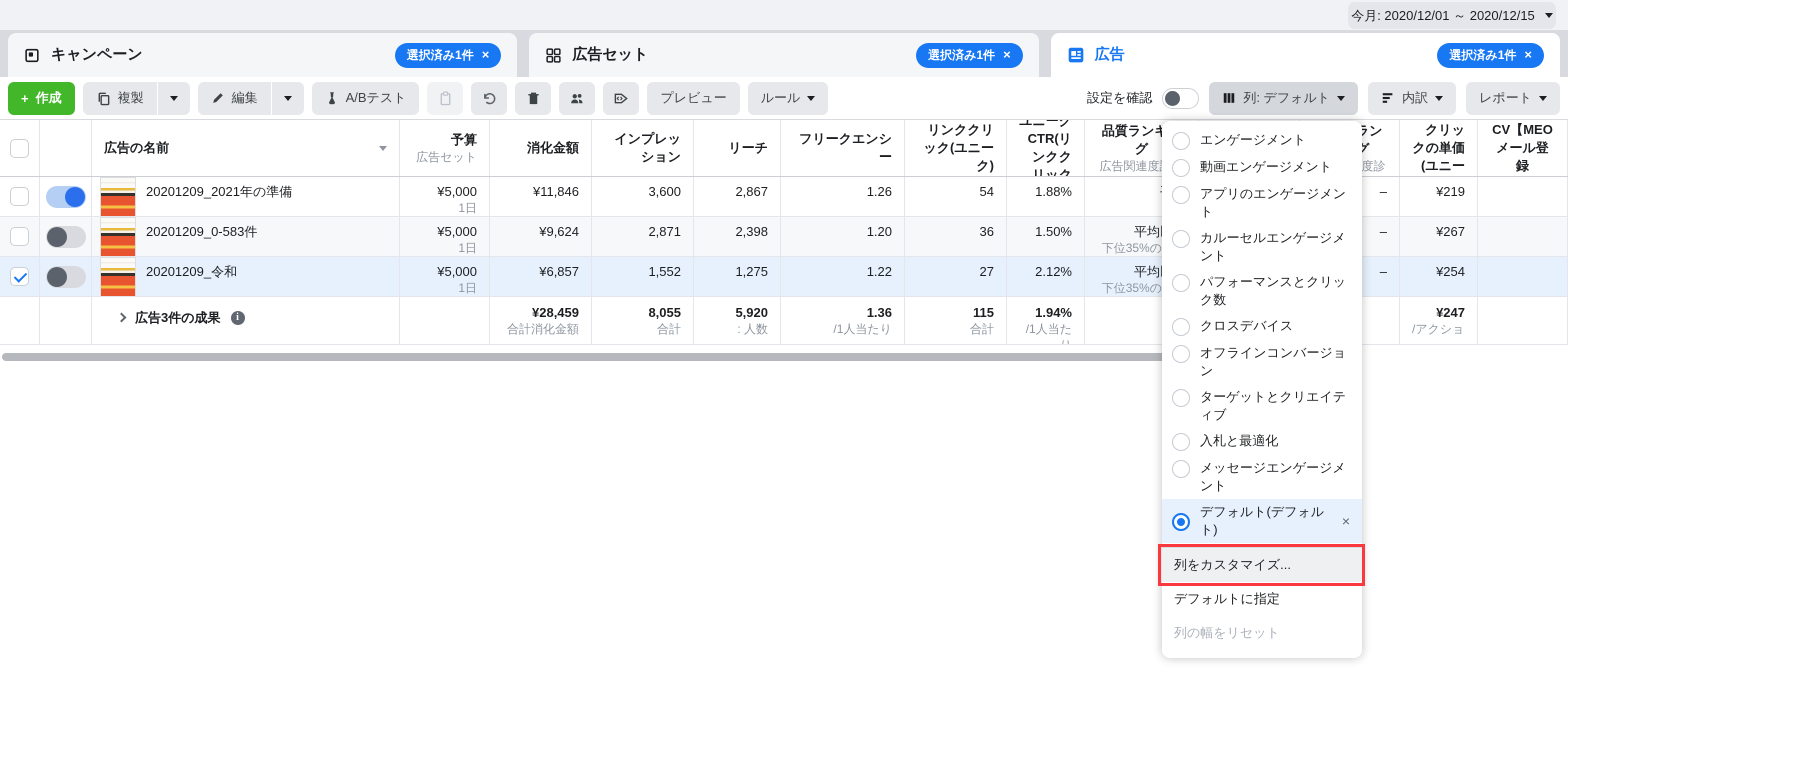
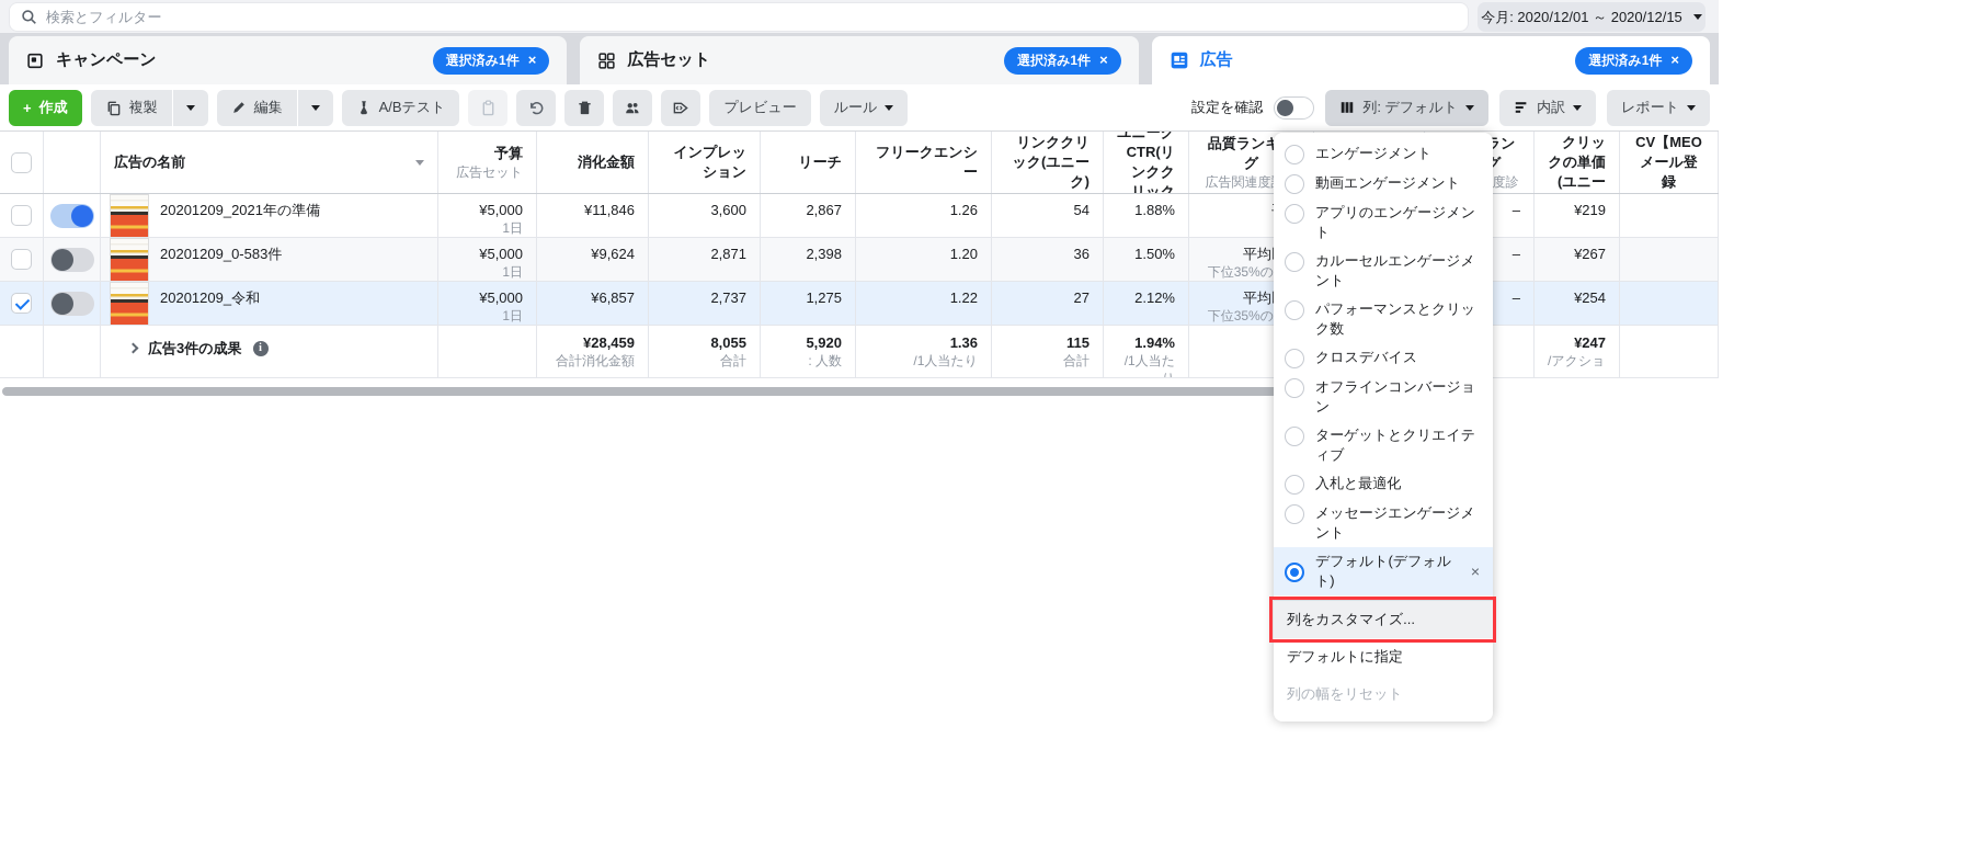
+ 検索とフィルター
  今月: 2020/12/01 ～ 2020/12/15
  キャンペーン
  選択済み1件
  ×
  広告セット
  選択済み1件
  ×
  広告
  選択済み1件
  ×
  +
  作成
  複製
  編集
  A/Bテスト
  プレビュー
  ルール
  設定を確認
  列: デフォルト
  内訳
  レポート
  広告の名前
  予算
  広告セット
  消化金額
  インプレッション
  リーチ
  フリークエンシー
  リンククリック(ユニーク)
  ユニークCTR(リンククリック
  品質ラング
  広告関連度
  CV【MEO メール登録
  20201209_2021年の準備
  ¥5,000
  1日
  ¥11,846
  3,600
  2,867
  1.26
  54
  1.88%
  –
  ¥219
  20201209_0-583件
  ¥5,000
  1日
  ¥9,624
  2,871
  2,398
  1.20
  36
  1.50%
  下位35%の
  –
  ¥267
  20201209_令和
  ¥5,000
  1日
  ¥6,857
- 1,552
+ 2,737
  1,275
  1.22
  27
  2.12%
  下位35%の
  –
  ¥254
  広告3件の成果
  i
  ¥28,459
  合計消化金額
  8,055
  合計
  5,920
  : 人数
  1.36
  /1人当たり
  115
  合計
  1.94%
  /1人当た
  ¥247
  エンゲージメント
  動画エンゲージメント
  アプリのエンゲージメント
  カルーセルエンゲージメント
  パフォーマンスとクリック数
  クロスデバイス
  オフラインコンバージョン
  ターゲットとクリエイティブ
  入札と最適化
  メッセージエンゲージメント
  デフォルト(デフォルト)
  ×
  列をカスタマイズ...
  デフォルトに指定
  列の幅をリセット
